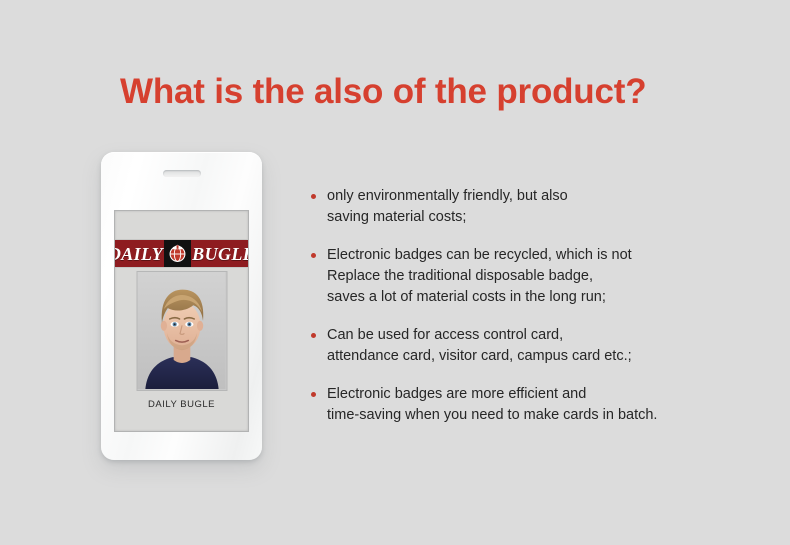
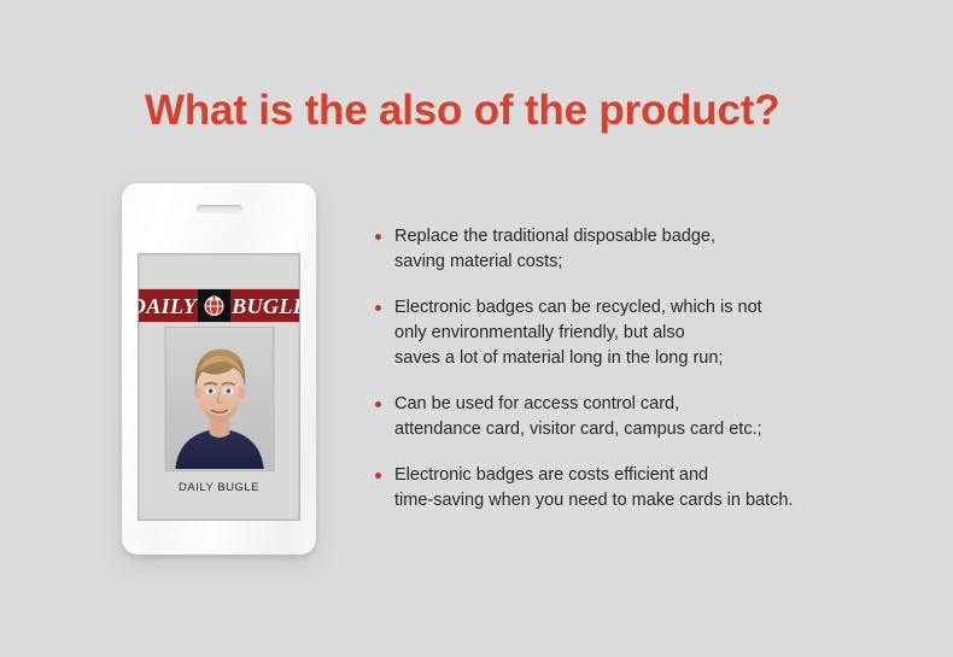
  What is the also of the product?
  DAILY
  BUGL
  DAILY BUGLE
- only environmentally friendly, but also
+ Replace the traditional disposable badge,
  saving material costs;
  Electronic badges can be recycled, which is not
- Replace the traditional disposable badge,
+ only environmentally friendly, but also
- saves a lot of material costs in the long run;
+ saves a lot of material long in the long run;
  Can be used for access control card,
  attendance card, visitor card, campus card etc.;
- Electronic badges are more efficient and
+ Electronic badges are costs efficient and
  time-saving when you need to make cards in batch.
